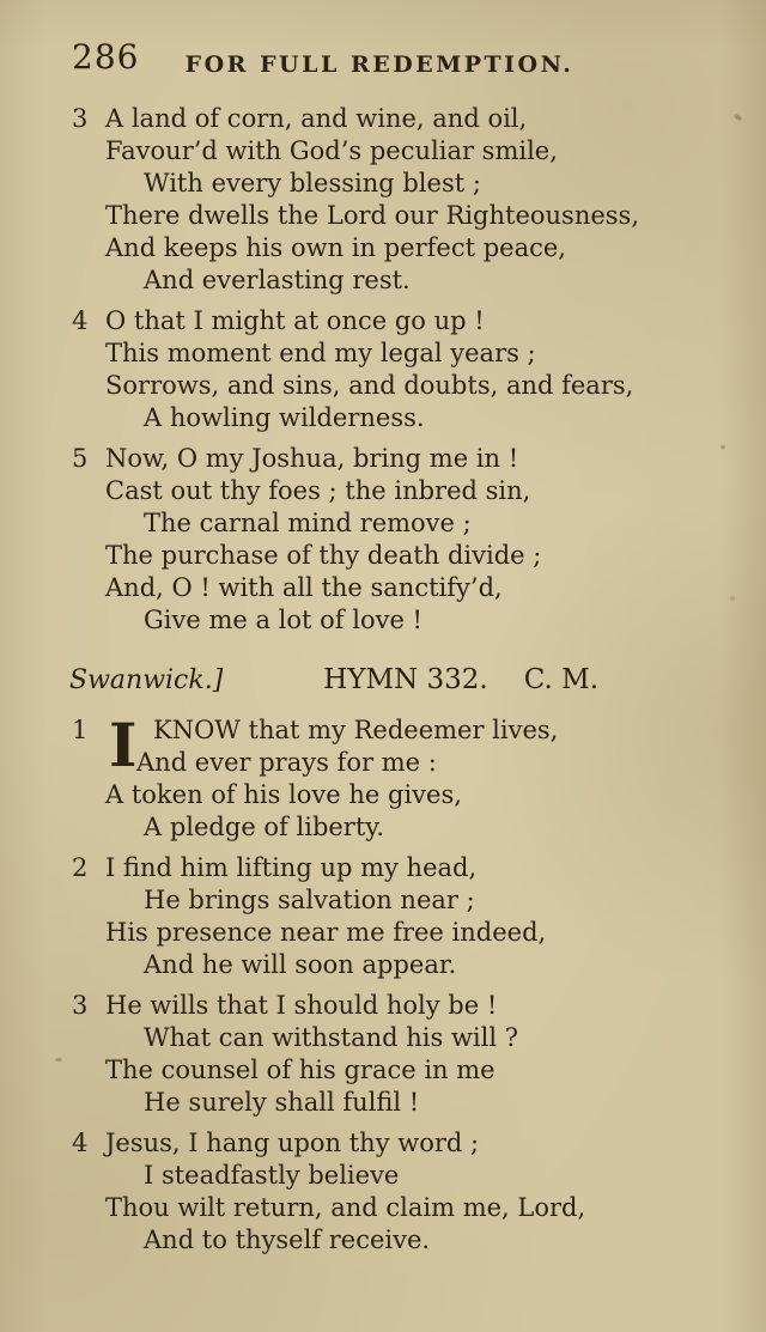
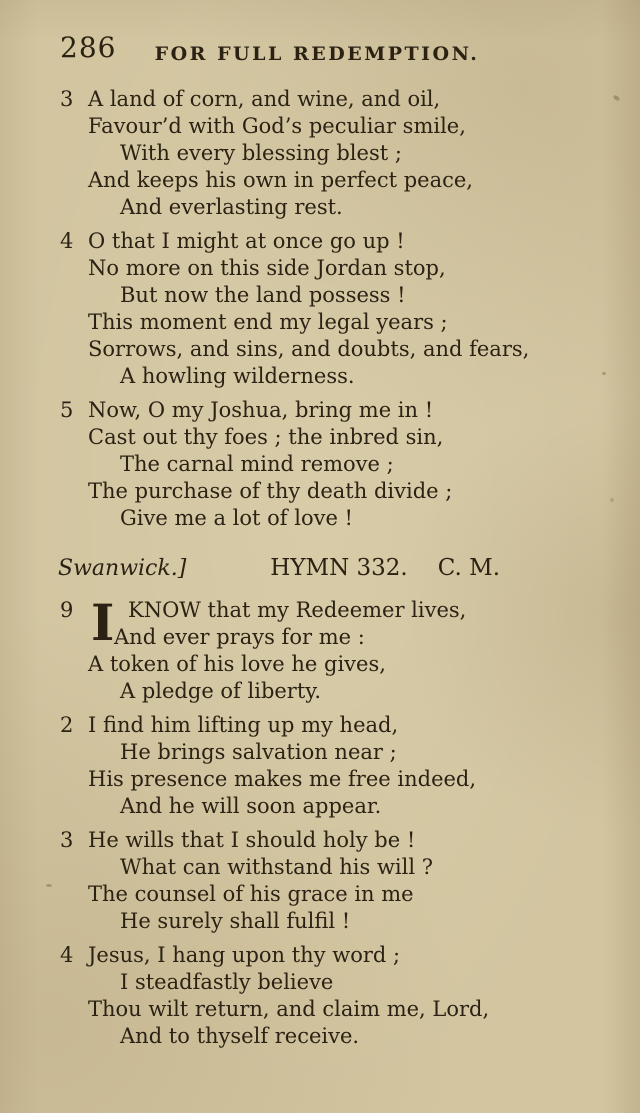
  286
  FOR FULL REDEMPTION.
  3
  A land of corn, and wine, and oil,
  Favour’d with God’s peculiar smile,
  With every blessing blest ;
- There dwells the Lord our Righteousness,
  And keeps his own in perfect peace,
  And everlasting rest.
  4
  O that I might at once go up !
+ No more on this side Jordan stop,
+ But now the land possess !
  This moment end my legal years ;
  Sorrows, and sins, and doubts, and fears,
  A howling wilderness.
  5
  Now, O my Joshua, bring me in !
  Cast out thy foes ; the inbred sin,
  The carnal mind remove ;
  The purchase of thy death divide ;
- And, O ! with all the sanctify’d,
  Give me a lot of love !
  Swanwick.] HYMN 332. C. M.
- 1
+ 9
  I
  KNOW that my Redeemer lives,
  And ever prays for me :
  A token of his love he gives,
  A pledge of liberty.
  2
  I find him lifting up my head,
  He brings salvation near ;
- His presence near me free indeed,
+ His presence makes me free indeed,
  And he will soon appear.
  3
  He wills that I should holy be !
  What can withstand his will ?
  The counsel of his grace in me
  He surely shall fulfil !
  4
  Jesus, I hang upon thy word ;
  I steadfastly believe
  Thou wilt return, and claim me, Lord,
  And to thyself receive.
